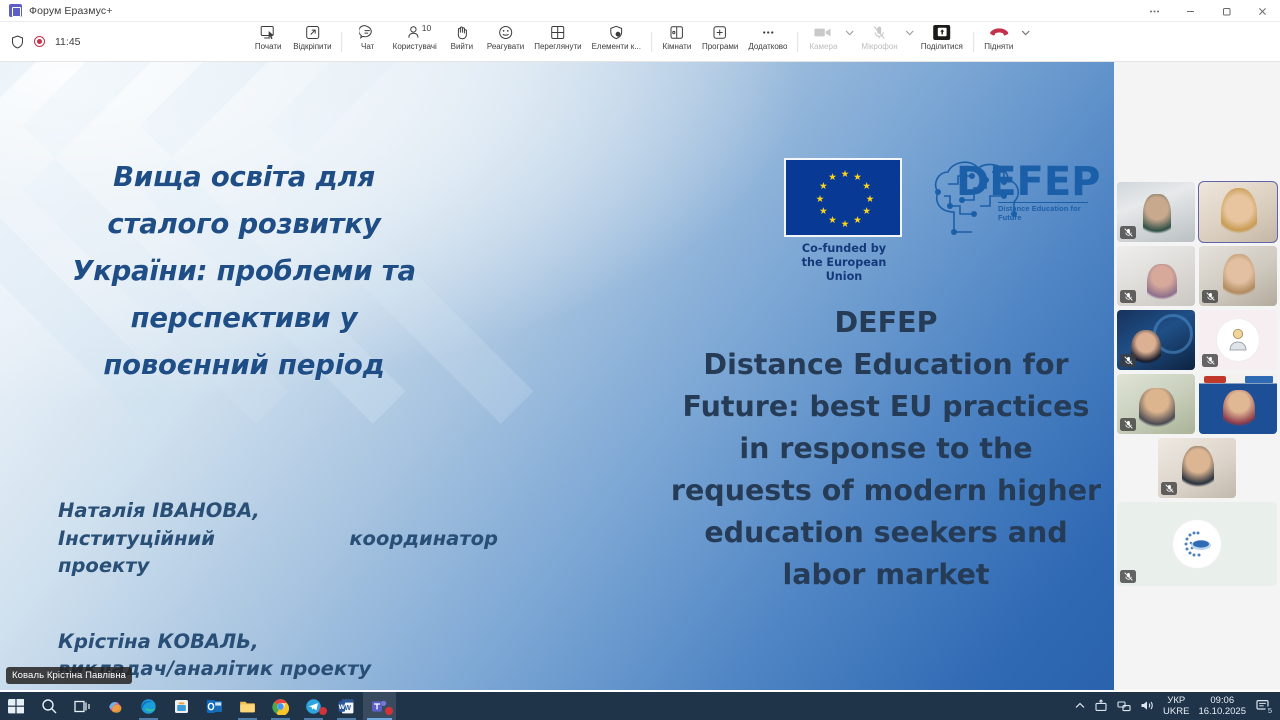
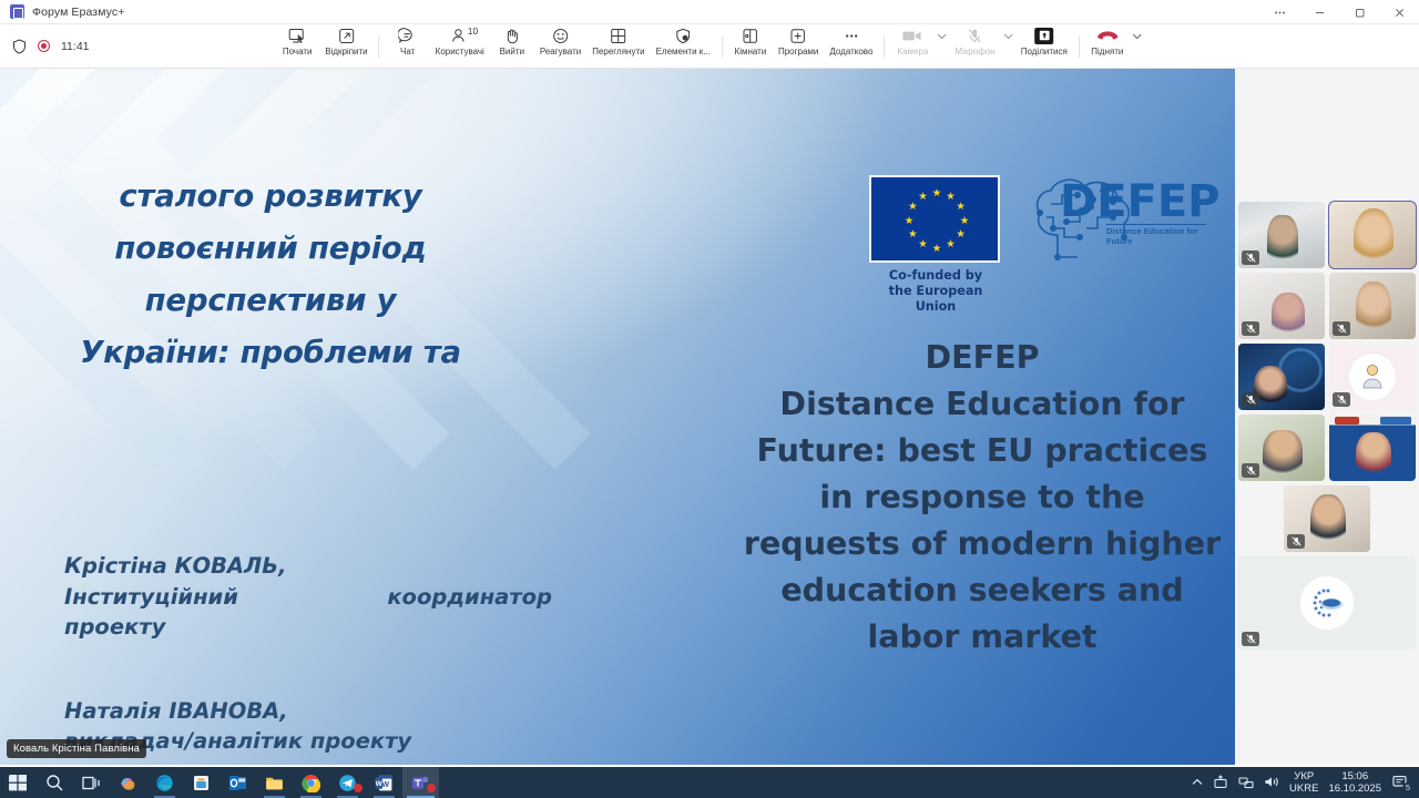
  Форум Еразмус+
- 11:45
+ 11:41
  Почати
  Відкріпити
  Чат
  10
  Користувачі
  Вийти
  Реагувати
  Переглянути
  Елементи к...
  Кімнати
  Програми
  Додатково
  Камера
  Мікрофон
  Поділитися
  Підняти
- Вища освіта для
  сталого розвитку
- України: проблеми та
+ повоєнний період
  перспективи у
- повоєнний період
+ України: проблеми та
- Наталія ІВАНОВА,
+ Крістіна КОВАЛЬ,
  Інституційний
  координатор
  проекту
- Крістіна КОВАЛЬ,
+ Наталія ІВАНОВА,
  викладач/аналітик проекту
  ★
  ★
  ★
  ★
  ★
  ★
  ★
  ★
  ★
  ★
  ★
  ★
  Co-funded by
  the European Union
  DFEP
  Distnce Education for Future
  DEFEP
  Distance Education for
  Future: best EU practices
  in response to the
  requests of modern higher
  education seekers and
  labor market
  Коваль Крістіна Павлівна
  УКР
  UKRE
- 09:06
+ 15:06
  16.10.2025
  5
